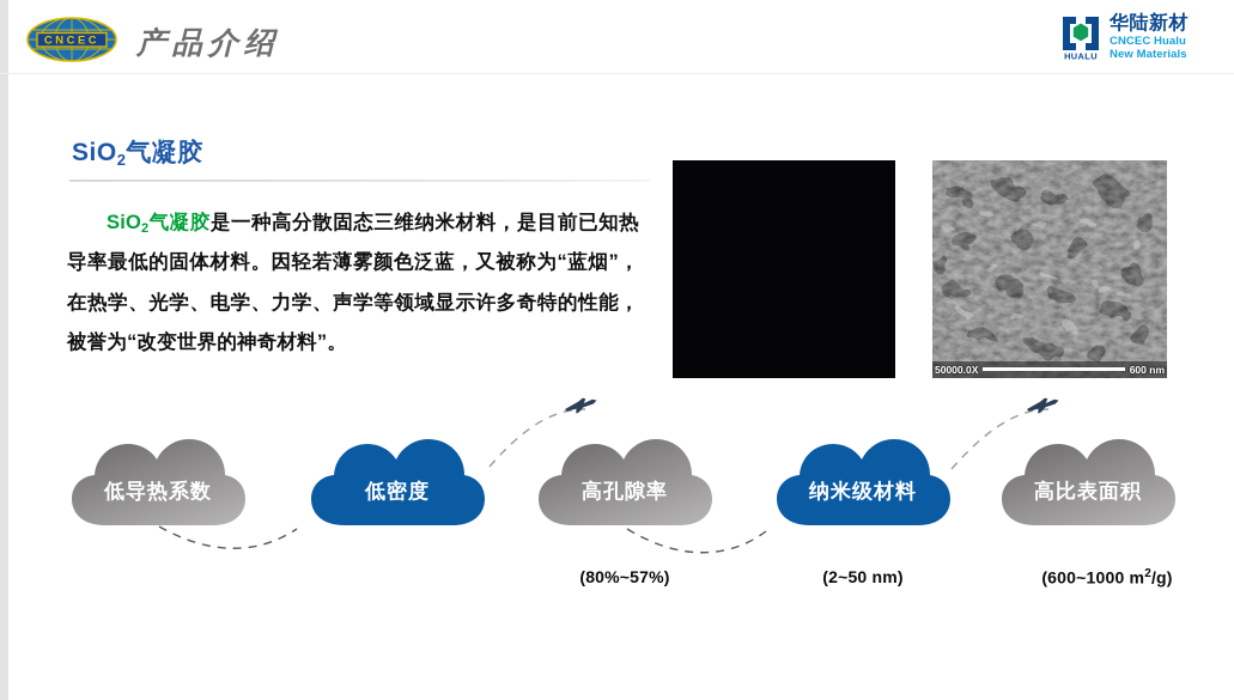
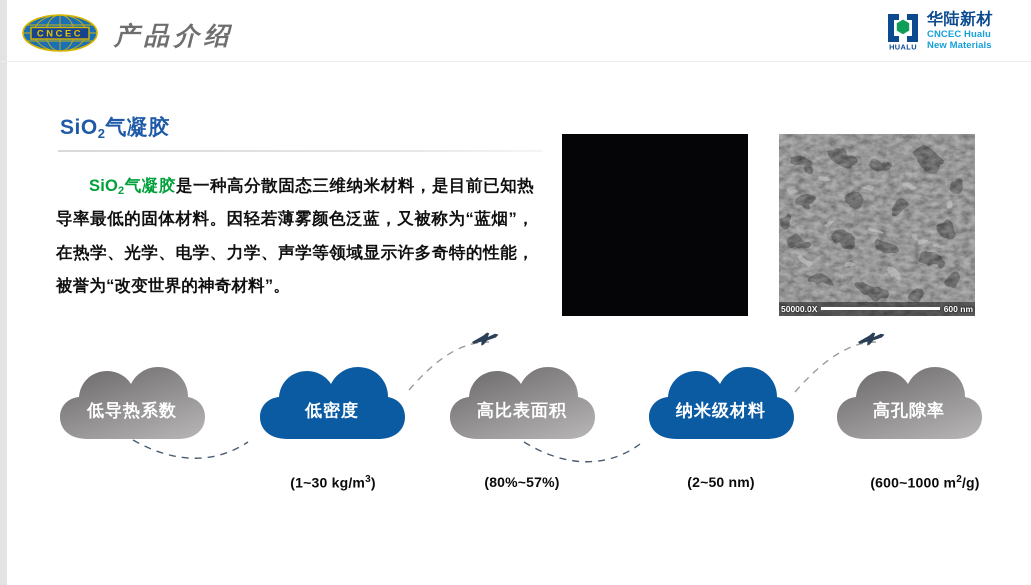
  CNCEC
  产品介绍
  HUALU
  华陆新材
  CNCEC Hualu
  New Materials
  SiO2气凝胶
  SiO2气凝胶是一种高分散固态三维纳米材料，是目前已知热导率最低的固体材料。因轻若薄雾颜色泛蓝，又被称为“蓝烟”，在热学、光学、电学、力学、声学等领域显示许多奇特的性能，被誉为“改变世界的神奇材料”。
  50000.0X
  600 nm
  低导热系数
  低密度
- 高孔隙率
+ 高比表面积
  纳米级材料
- 高比表面积
+ 高孔隙率
+ (1~30 kg/m3)
  (80%~57%)
  (2~50 nm)
  (600~1000 m2/g)
